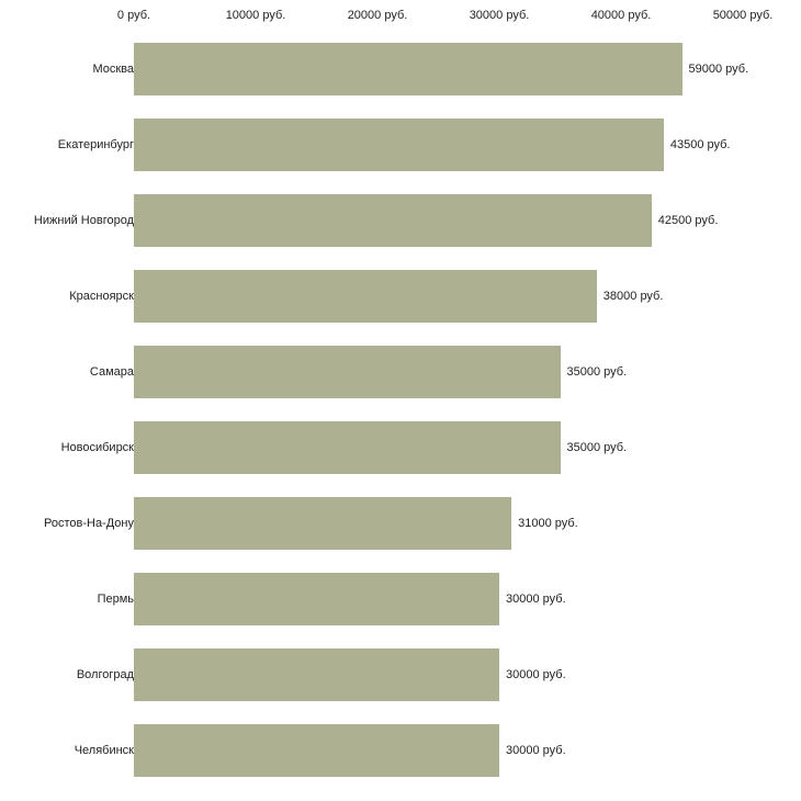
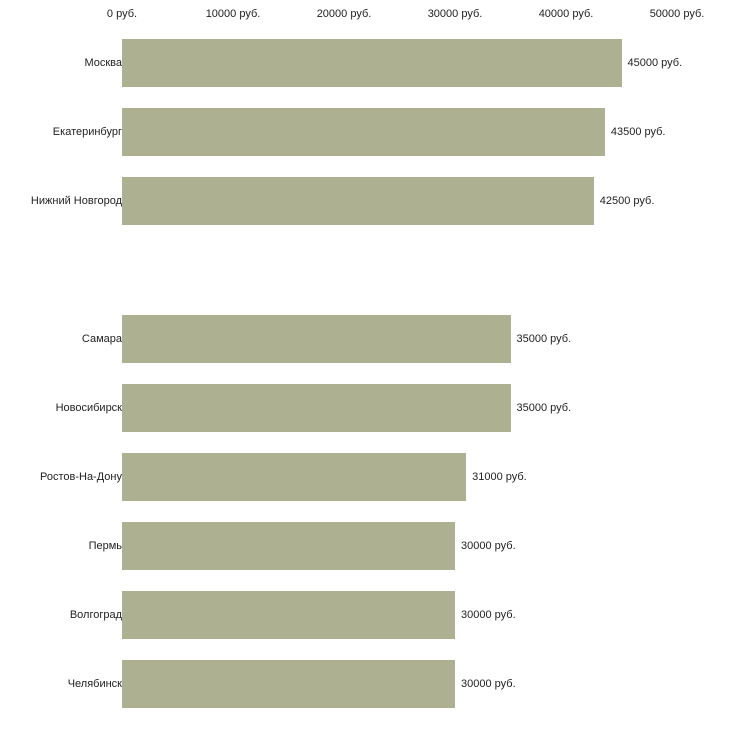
  0 руб.
  10000 руб.
  20000 руб.
  30000 руб.
  40000 руб.
  50000 руб.
  Москва
- 59000 руб.
+ 45000 руб.
  Екатеринбург
  43500 руб.
  Нижний Новгород
  42500 руб.
- Красноярск
- 38000 руб.
  Самара
  35000 руб.
  Новосибирск
  35000 руб.
  Ростов-На-Дону
  31000 руб.
  Пермь
  30000 руб.
  Волгоград
  30000 руб.
  Челябинск
  30000 руб.
